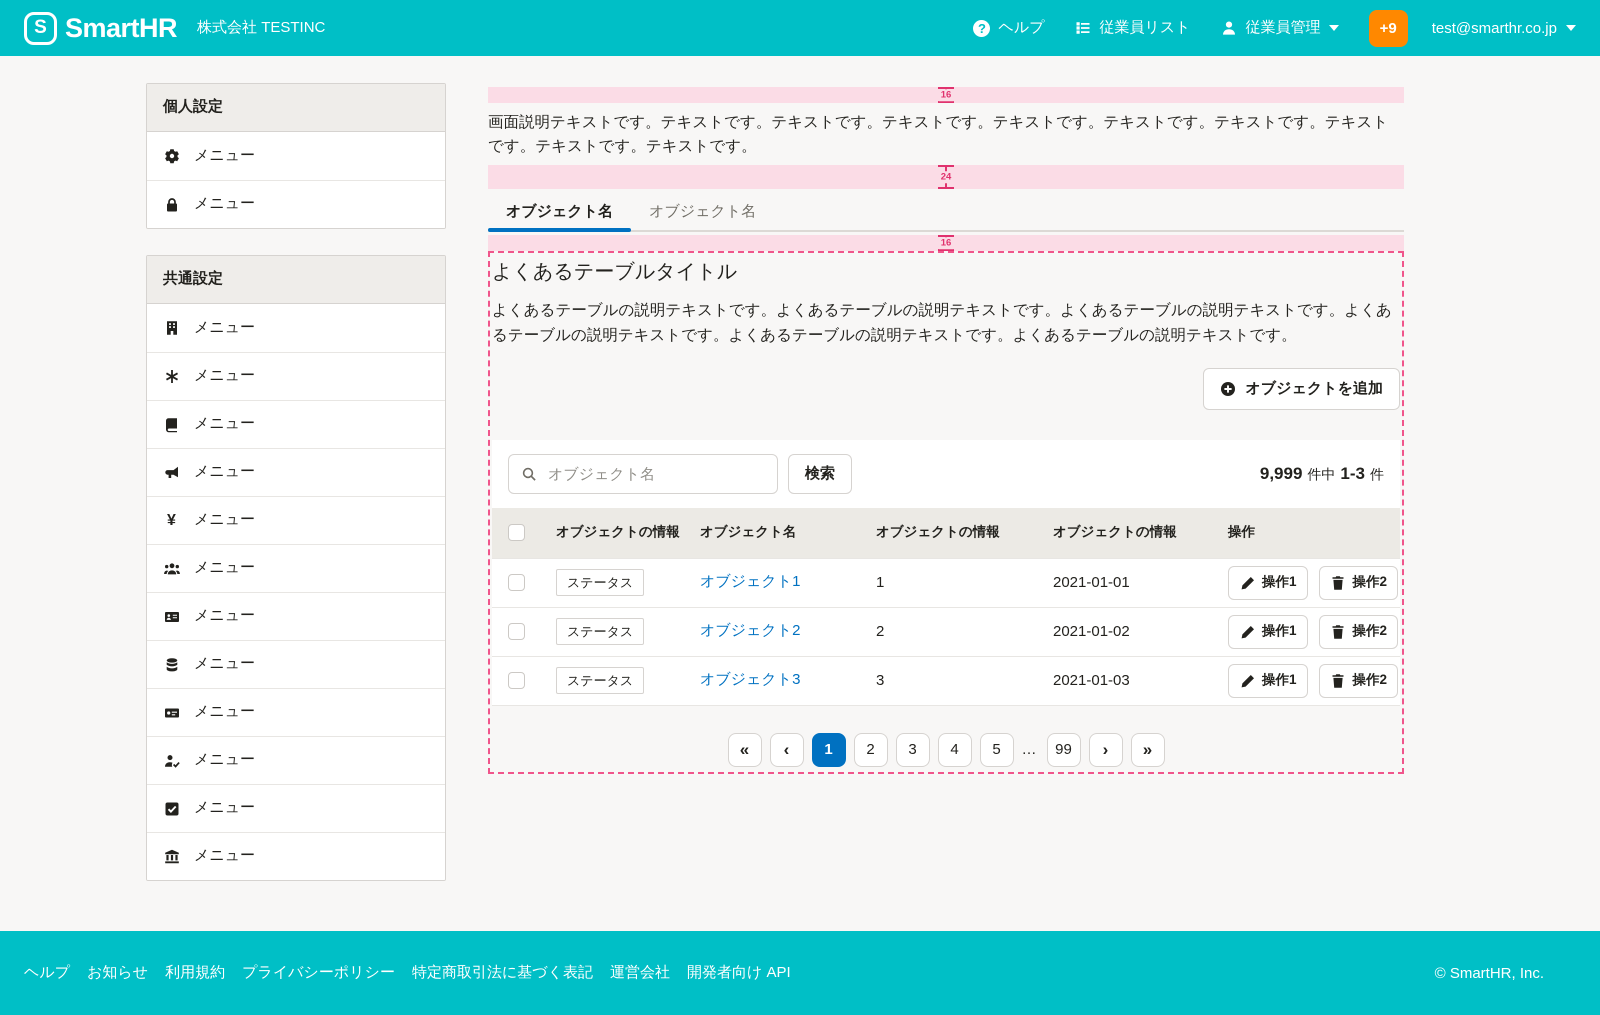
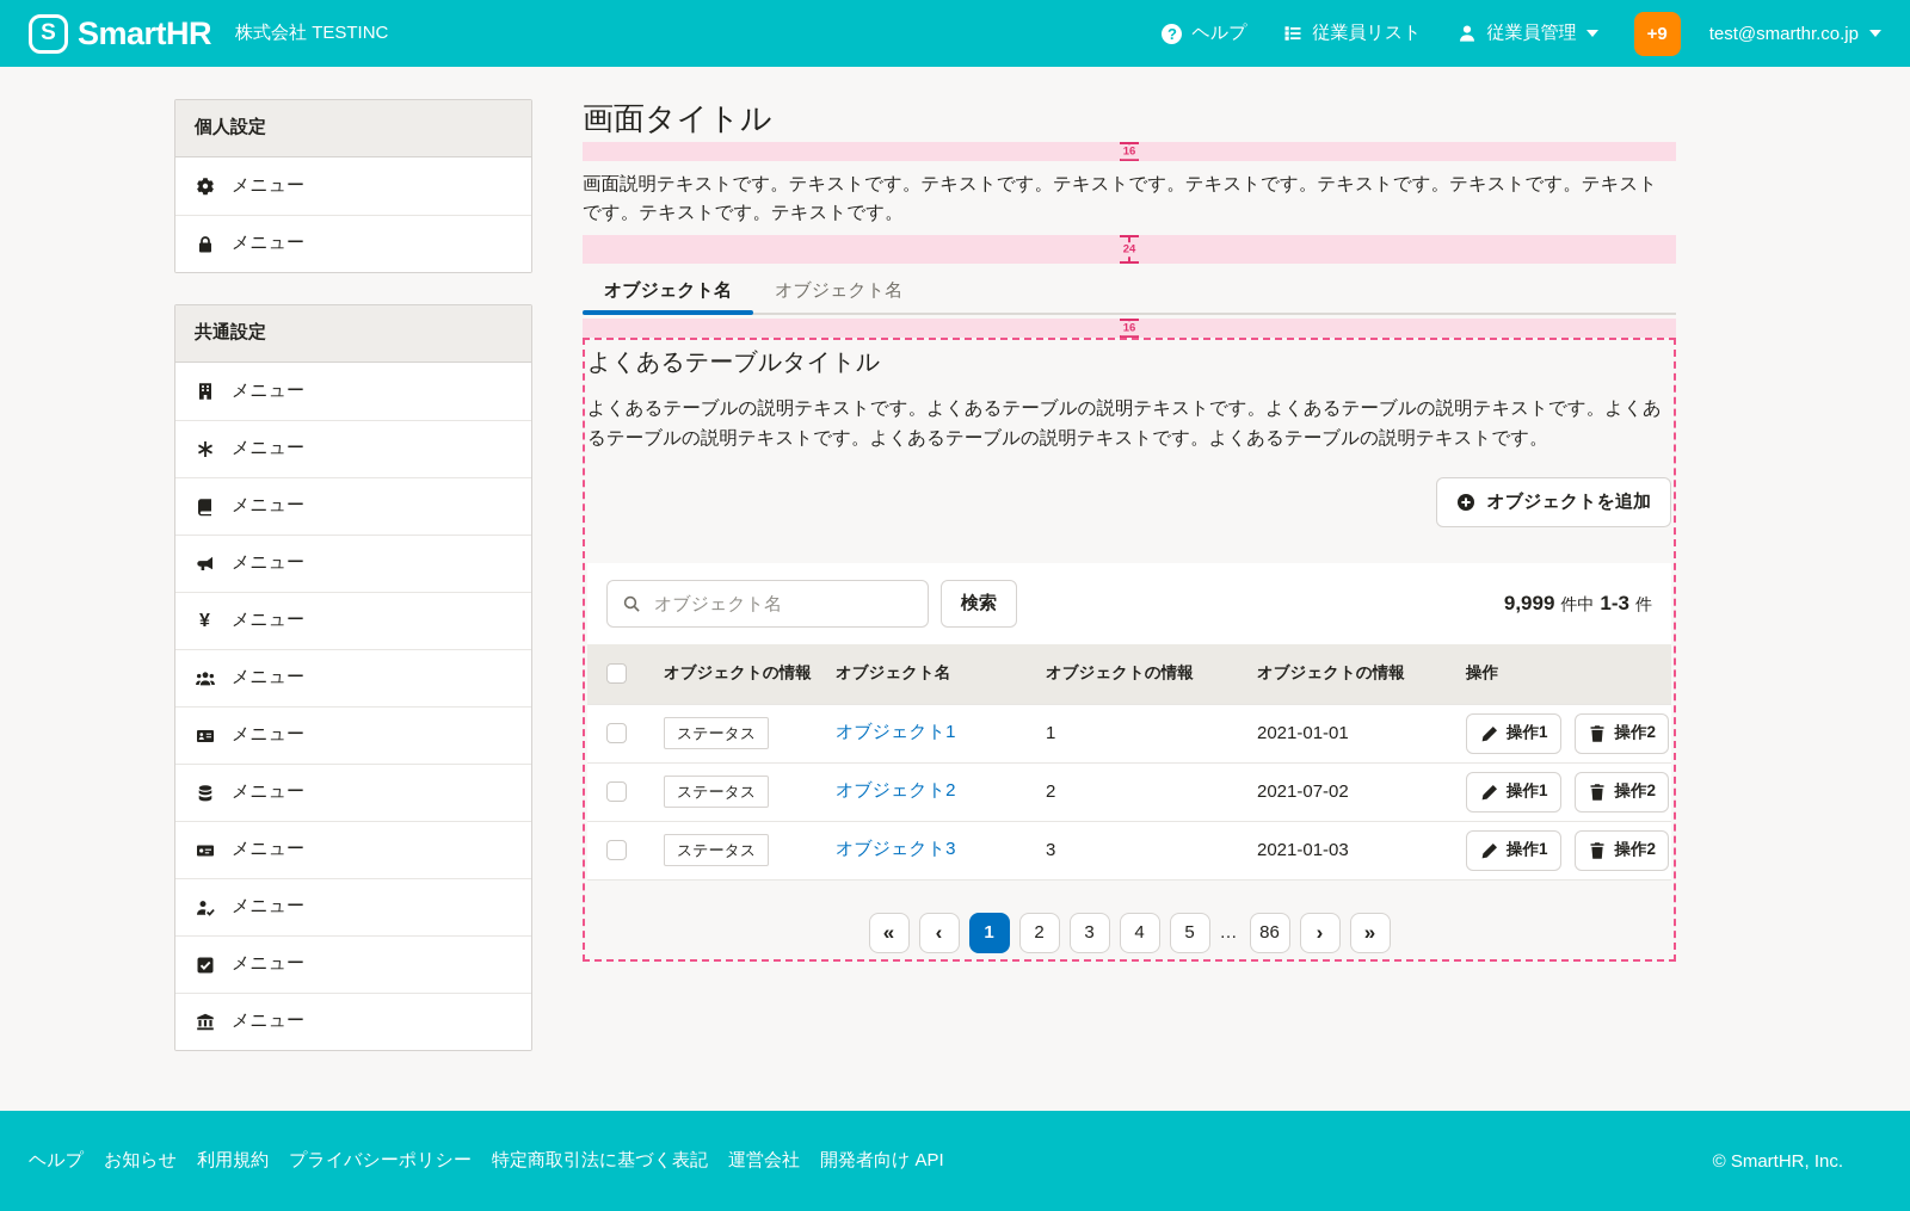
  S
  SmartHR
  株式会社 TESTINC
  ?
  ヘルプ
  従業員リスト
  従業員管理
  +9
  test@smarthr.co.jp
  個人設定
  メニュー
  メニュー
  共通設定
  メニュー
  メニュー
  メニュー
  メニュー
  ¥
  メニュー
  メニュー
  メニュー
  メニュー
  メニュー
  メニュー
  メニュー
  メニュー
+ 画面タイトル
  16
  画面説明テキストです。テキストです。テキストです。テキストです。テキストです。テキストです。テキストです。テキストです。テキストです。テキストです。
  24
  オブジェクト名
  オブジェクト名
  16
  よくあるテーブルタイトル
  よくあるテーブルの説明テキストです。よくあるテーブルの説明テキストです。よくあるテーブルの説明テキストです。よくあるテーブルの説明テキストです。よくあるテーブルの説明テキストです。よくあるテーブルの説明テキストです。
  オブジェクトを追加
  オブジェクト名
  検索
  9,999
  件中
  1-3
  件
  	オブジェクトの情報	オブジェクト名	オブジェクトの情報	オブジェクトの情報	操作
  	ステータス	オブジェクト1	1	2021-01-01	操作1 操作2
- 	ステータス	オブジェクト2	2	2021-01-02	操作1 操作2
+ 	ステータス	オブジェクト2	2	2021-07-02	操作1 操作2
  	ステータス	オブジェクト3	3	2021-01-03	操作1 操作2
  «
  ‹
  1
  2
  3
  4
  5
  …
- 99
+ 86
  ›
  »
  ヘルプ
  お知らせ
  利用規約
  プライバシーポリシー
  特定商取引法に基づく表記
  運営会社
  開発者向け API
  © SmartHR, Inc.
